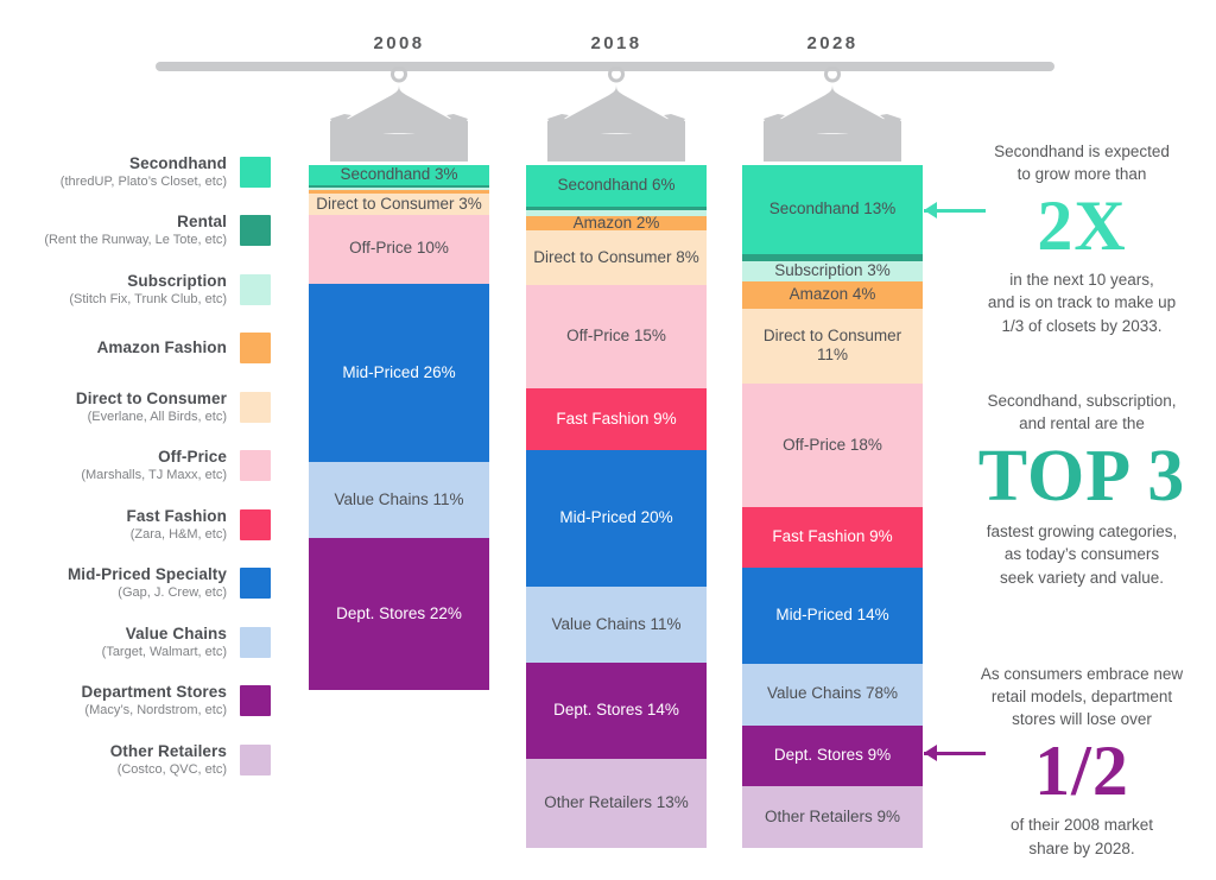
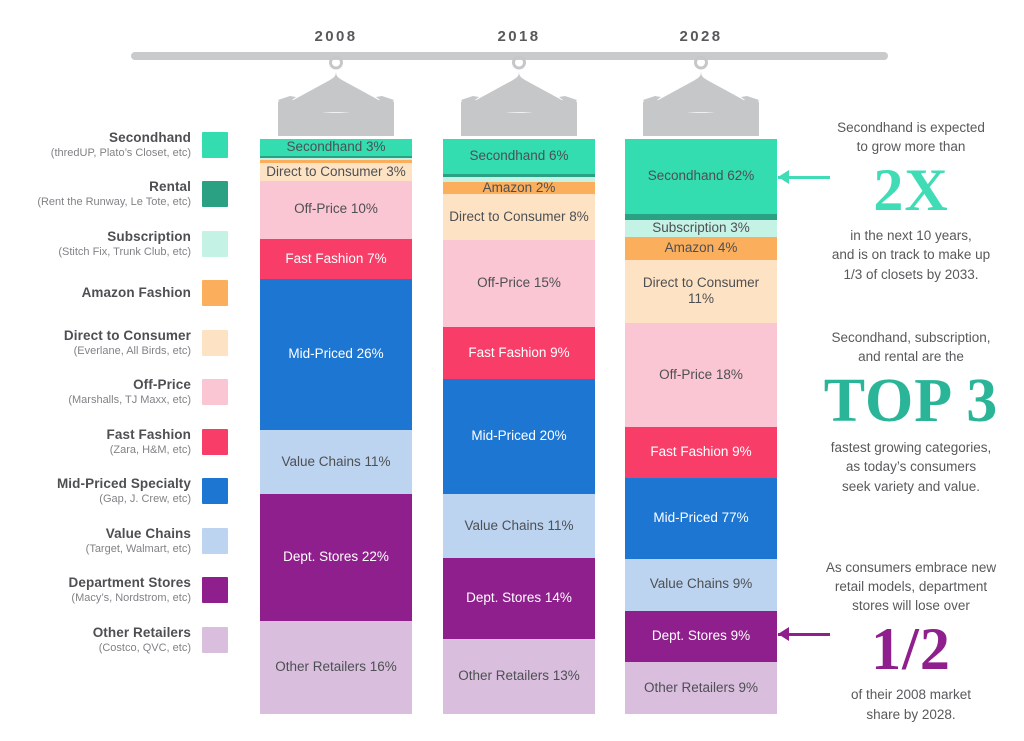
  Secondhand
  (thredUP, Plato’s Closet, etc)
  Rental
  (Rent the Runway, Le Tote, etc)
  Subscription
  (Stitch Fix, Trunk Club, etc)
  Amazon Fashion
  Direct to Consumer
  (Everlane, All Birds, etc)
  Off-Price
  (Marshalls, TJ Maxx, etc)
  Fast Fashion
  (Zara, H&M, etc)
  Mid-Priced Specialty
  (Gap, J. Crew, etc)
  Value Chains
  (Target, Walmart, etc)
  Department Stores
  (Macy’s, Nordstrom, etc)
  Other Retailers
  (Costco, QVC, etc)
  2008
  Secondhand 3%
  Direct to Consumer 3%
  Off-Price 10%
+ Fast Fashion 7%
  Mid-Priced 26%
  Value Chains 11%
  Dept. Stores 22%
+ Other Retailers 16%
  2018
  Secondhand 6%
  Amazon 2%
  Direct to Consumer 8%
  Off-Price 15%
  Fast Fashion 9%
  Mid-Priced 20%
  Value Chains 11%
  Dept. Stores 14%
  Other Retailers 13%
  2028
- Secondhand 13%
+ Secondhand 62%
  Subscription 3%
  Amazon 4%
  Direct to Consumer 11%
  Off-Price 18%
  Fast Fashion 9%
- Mid-Priced 14%
+ Mid-Priced 77%
- Value Chains 78%
+ Value Chains 9%
  Dept. Stores 9%
  Other Retailers 9%
  Secondhand is expected
  to grow more than
  2X
  in the next 10 years,
  and is on track to make up
  1/3 of closets by 2033.
  Secondhand, subscription,
  and rental are the
  TOP 3
  fastest growing categories,
  as today’s consumers
  seek variety and value.
  As consumers embrace new
  retail models, department
  stores will lose over
  1/2
  of their 2008 market
  share by 2028.
